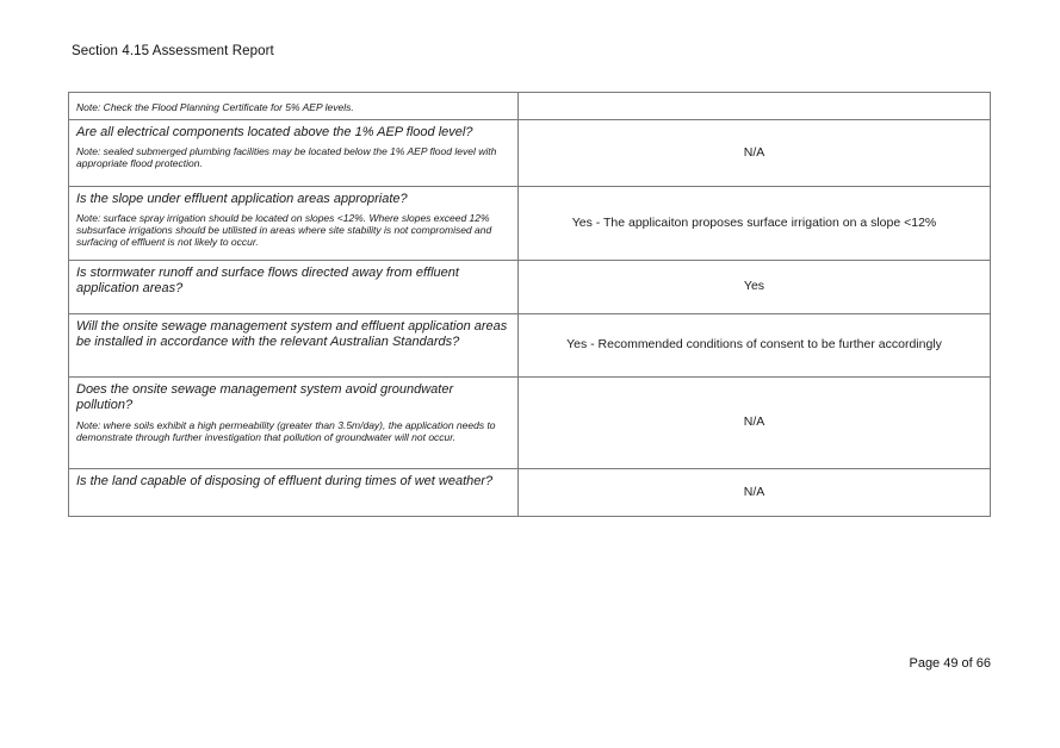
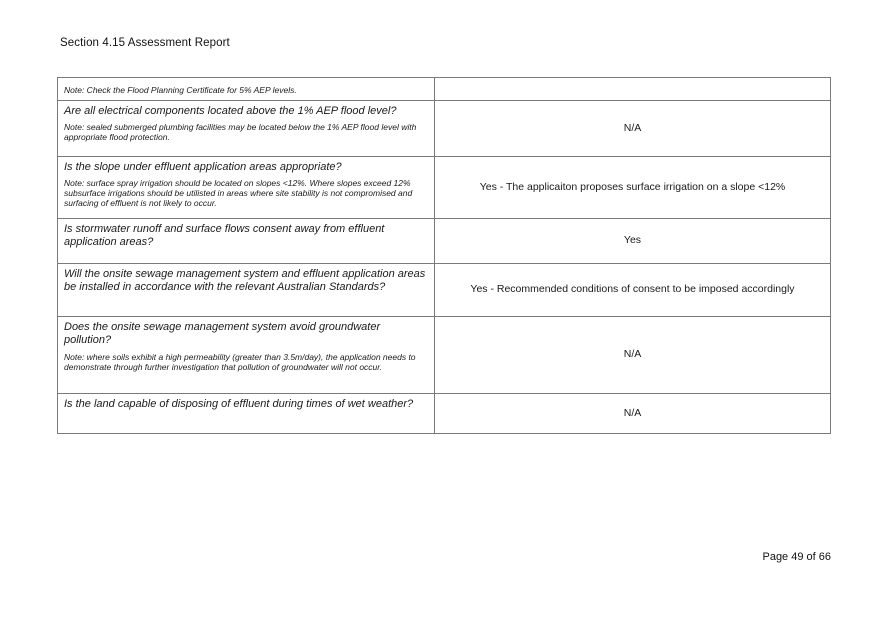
  Section 4.15 Assessment Report
  Note: Check the Flood Planning Certificate for 5% AEP levels.
  Are all electrical components located above the 1% AEP flood level?
  Note: sealed submerged plumbing facilities may be located below the 1% AEP flood level with appropriate flood protection.
  N/A
  Is the slope under effluent application areas appropriate?
  Note: surface spray irrigation should be located on slopes <12%. Where slopes exceed 12% subsurface irrigations should be utilisted in areas where site stability is not compromised and surfacing of effluent is not likely to occur.
  Yes - The applicaiton proposes surface irrigation on a slope <12%
- Is stormwater runoff and surface flows directed away from effluent application areas?
+ Is stormwater runoff and surface flows consent away from effluent application areas?
  Yes
  Will the onsite sewage management system and effluent application areas be installed in accordance with the relevant Australian Standards?
- Yes - Recommended conditions of consent to be further accordingly
+ Yes - Recommended conditions of consent to be imposed accordingly
  Does the onsite sewage management system avoid groundwater pollution?
  Note: where soils exhibit a high permeability (greater than 3.5m/day), the application needs to demonstrate through further investigation that pollution of groundwater will not occur.
  N/A
  Is the land capable of disposing of effluent during times of wet weather?
  N/A
  Page 49 of 66
